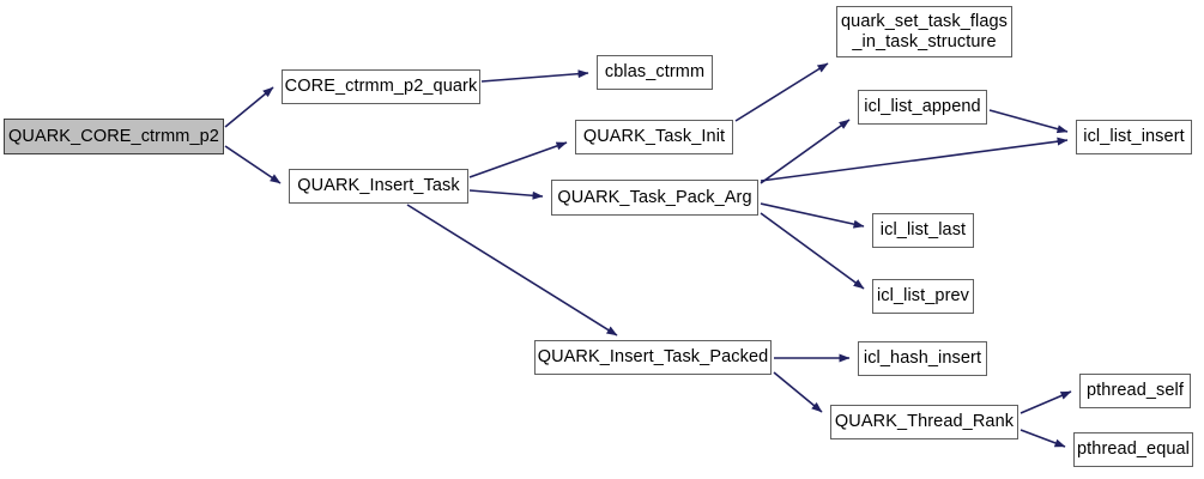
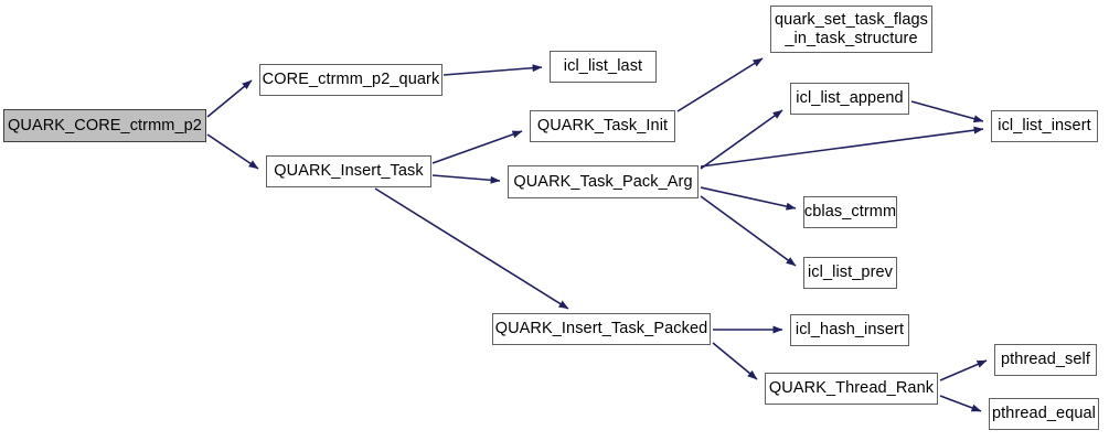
  QUARK_CORE_ctrmm_p2
  CORE_ctrmm_p2_quark
  QUARK_Insert_Task
- cblas_ctrmm
+ icl_list_last
  QUARK_Task_Init
  QUARK_Task_Pack_Arg
  QUARK_Insert_Task_Packed
  quark_set_task_flags
  _in_task_structure
  icl_list_append
  icl_list_insert
- icl_list_last
+ cblas_ctrmm
  icl_list_prev
  icl_hash_insert
  QUARK_Thread_Rank
  pthread_self
  pthread_equal
